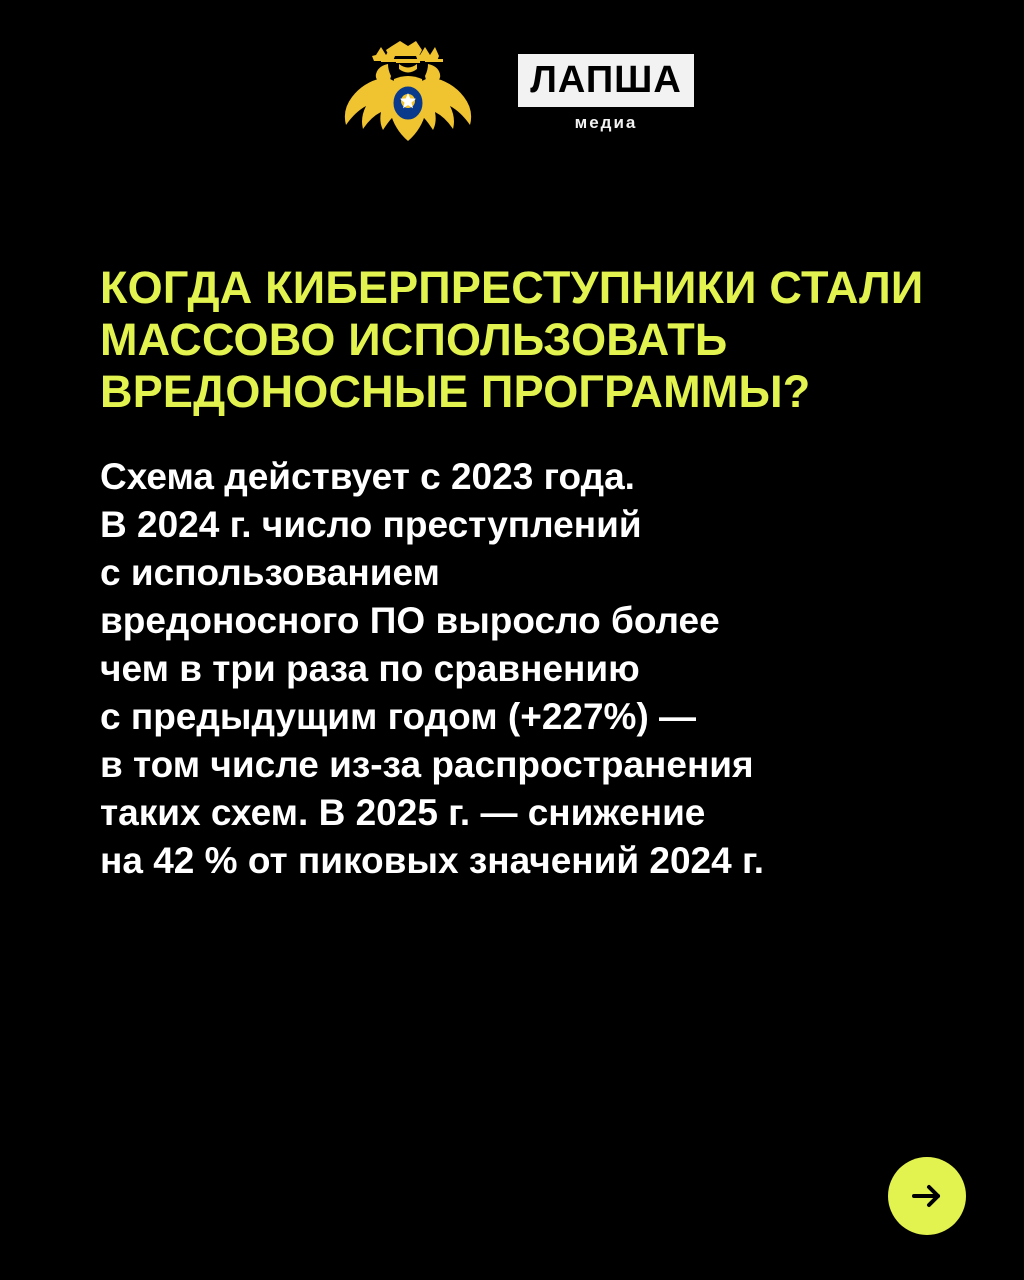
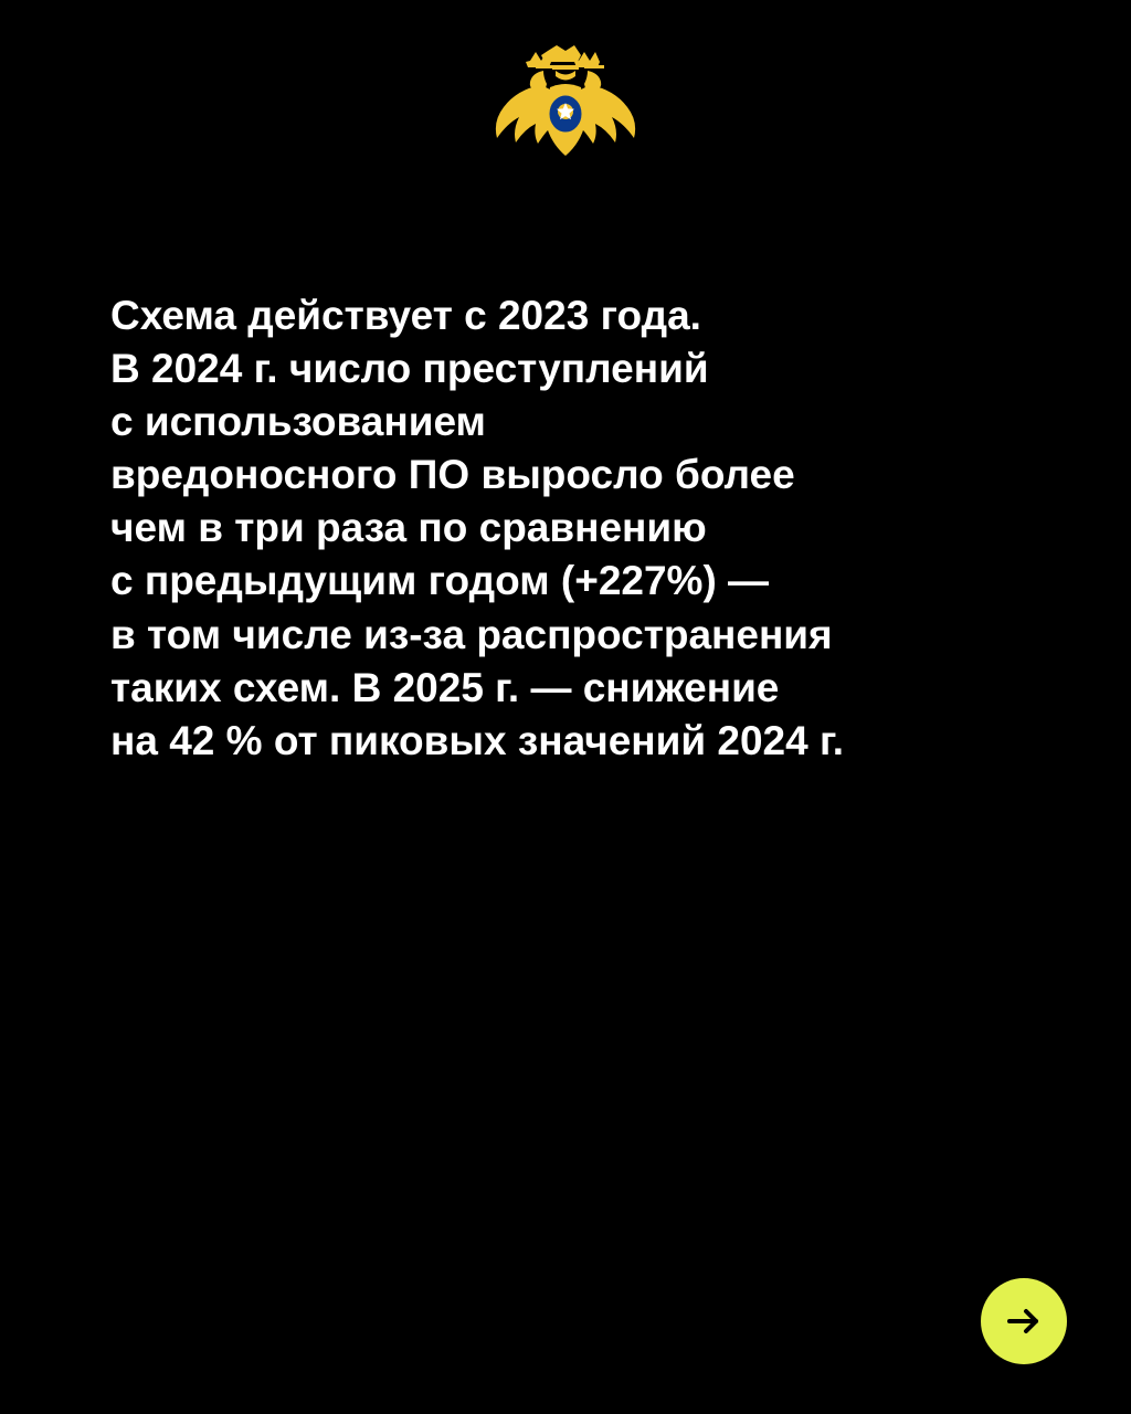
- ЛАПША
- медиа
- КОГДА КИБЕРПРЕСТУПНИКИ СТАЛИ МАССОВО ИСПОЛЬЗОВАТЬ ВРЕДОНОСНЫЕ ПРОГРАММЫ?
  Схема действует с 2023 года.
  В 2024 г. число преступлений
  с использованием
  вредоносного ПО выросло более
  чем в три раза по сравнению
  с предыдущим годом (+227%) —
  в том числе из-за распространения
  таких схем. В 2025 г. — снижение
  на 42 % от пиковых значений 2024 г.
